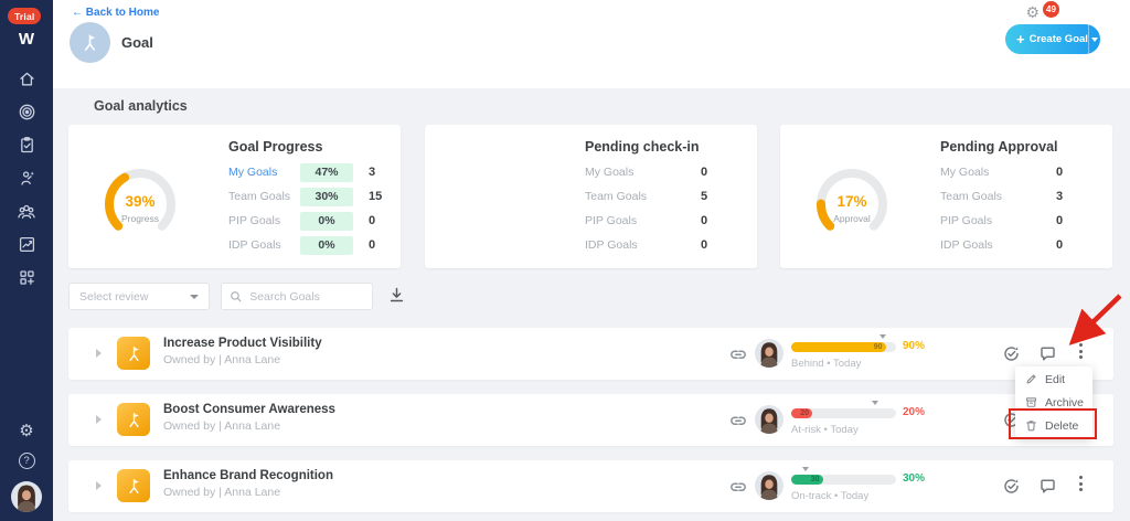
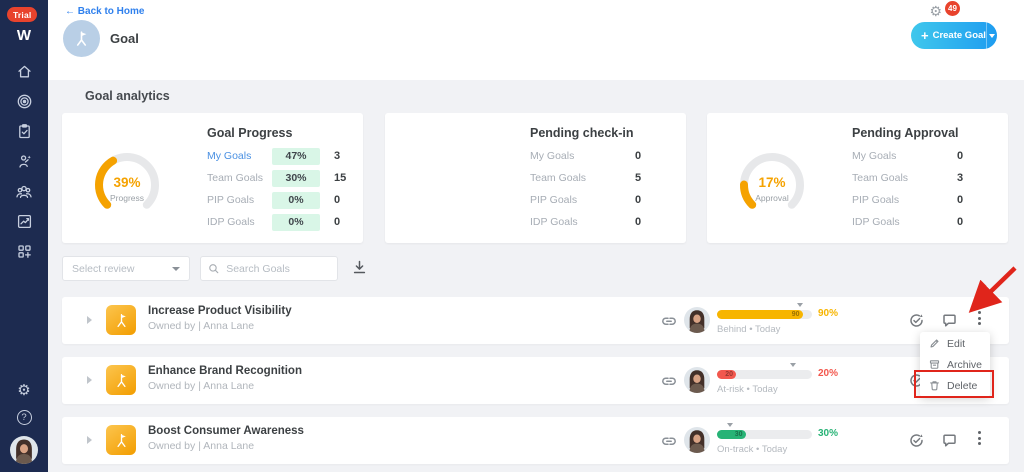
  Trial
  W
  ⚙
  ?
  ← Back to Home
  Goal
  ⚙
  49
  +
  Create Goal
  Goal analytics
  39%
  Progress
  Goal Progress
  My Goals
  47%
  3
  Team Goals
  30%
  15
  PIP Goals
  0%
  0
  IDP Goals
  0%
  0
  Pending check-in
  My Goals
  0
  Team Goals
  5
  PIP Goals
  0
  IDP Goals
  0
  17%
  Approval
  Pending Approval
  My Goals
  0
  Team Goals
  3
  PIP Goals
  0
  IDP Goals
  0
  Select review
  Search Goals
  Increase Product Visibility
  Owned by | Anna Lane
  90%
  Behind • Today
- Boost Consumer Awareness
+ Enhance Brand Recognition
  Owned by | Anna Lane
  20%
  At-risk • Today
- Enhance Brand Recognition
+ Boost Consumer Awareness
  Owned by | Anna Lane
  30%
  On-track • Today
  Edit
  Archive
  Delete
